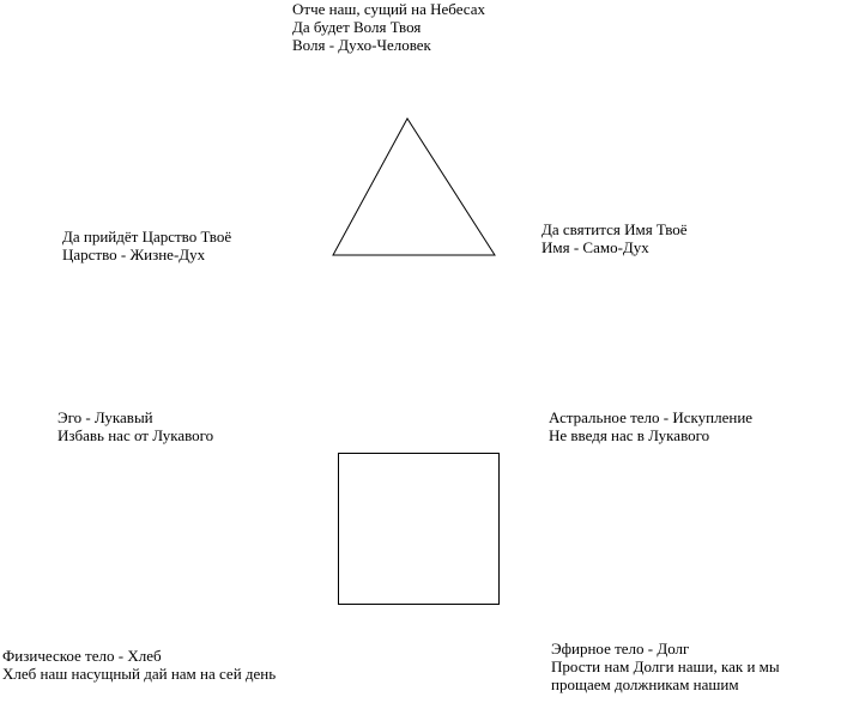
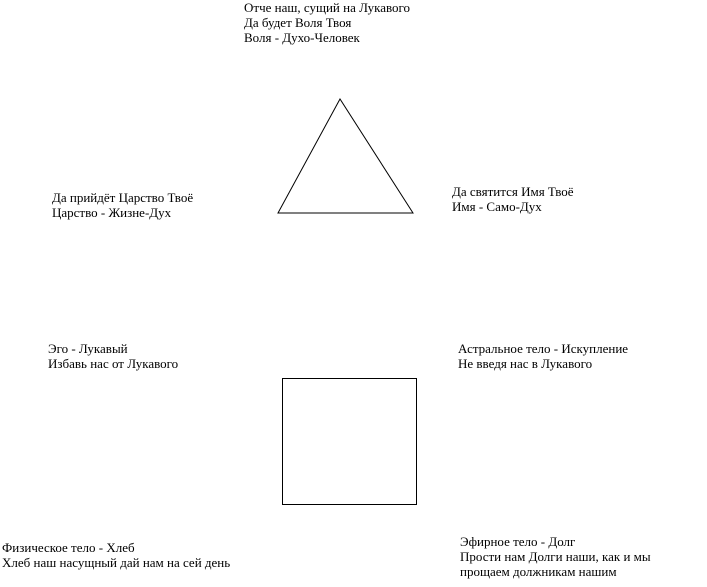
- Отче наш, сущий на Небесах
+ Отче наш, сущий на Лукавого
  Да будет Воля Твоя
  Воля - Духо-Человек
  Да прийдёт Царство Твоё
  Царство - Жизне-Дух
  Да святится Имя Твоё
  Имя - Само-Дух
  Эго - Лукавый
  Избавь нас от Лукавого
  Астральное тело - Искупление
  Не введя нас в Лукавого
  Физическое тело - Хлеб
  Хлеб наш насущный дай нам на сей день
  Эфирное тело - Долг
  Прости нам Долги наши, как и мы
  прощаем должникам нашим
